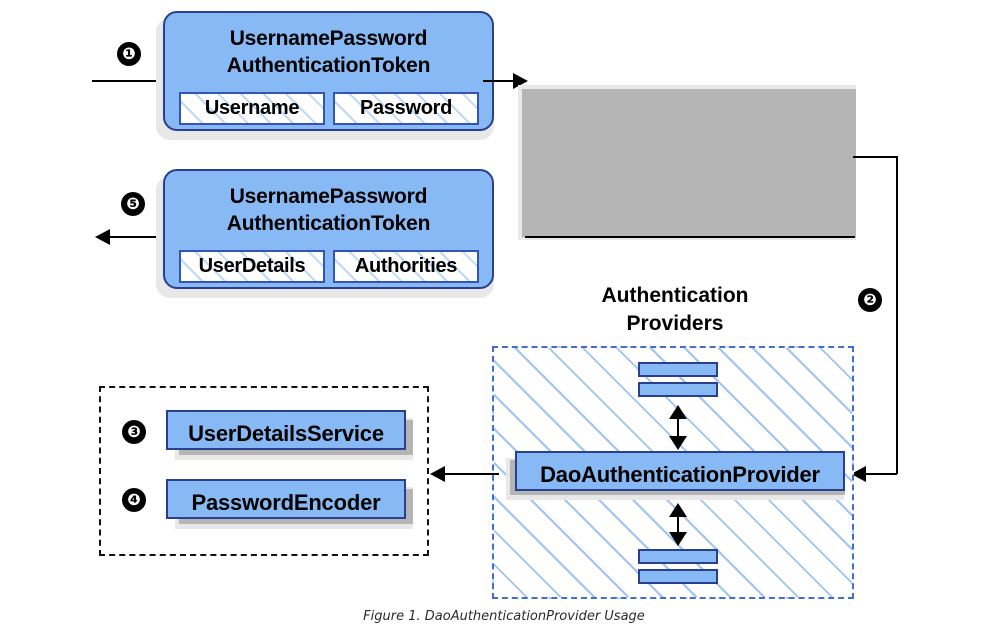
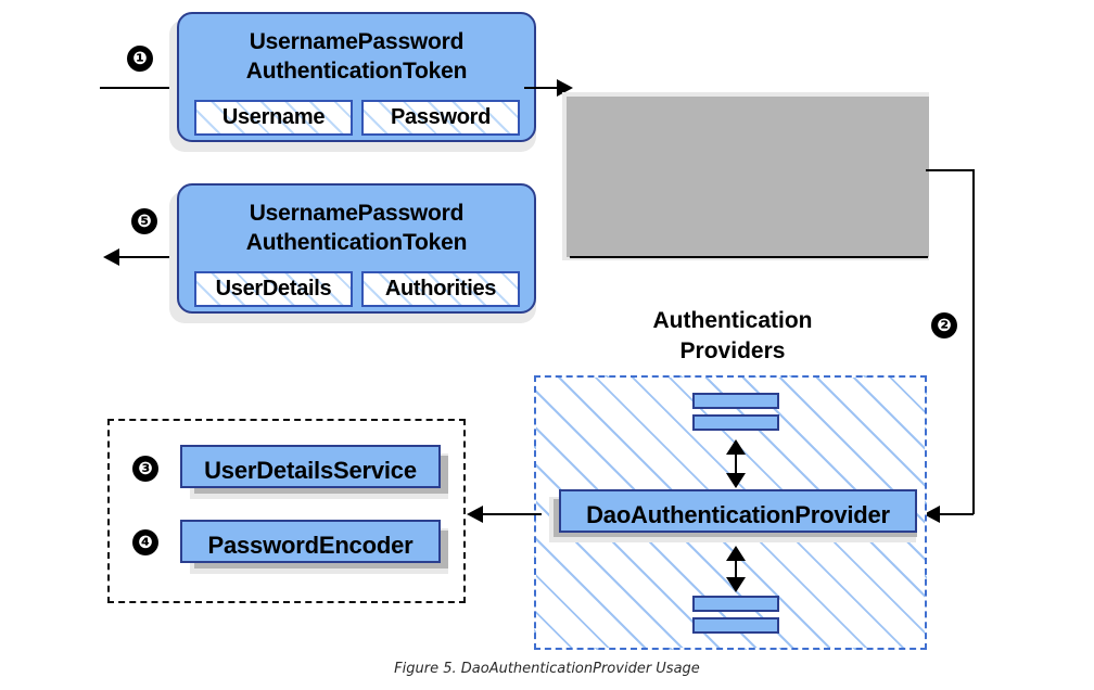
  ❶
  UsernamePassword
  AuthenticationToken
  Username
  Password
  ❺
  UsernamePassword
  AuthenticationToken
  UserDetails
  Authorities
  ❷
  Authentication
  Providers
  DaoAuthenticationProvider
  ❸
  UserDetailsService
  ❹
  PasswordEncoder
- Figure 1. DaoAuthenticationProvider Usage
+ Figure 5. DaoAuthenticationProvider Usage
